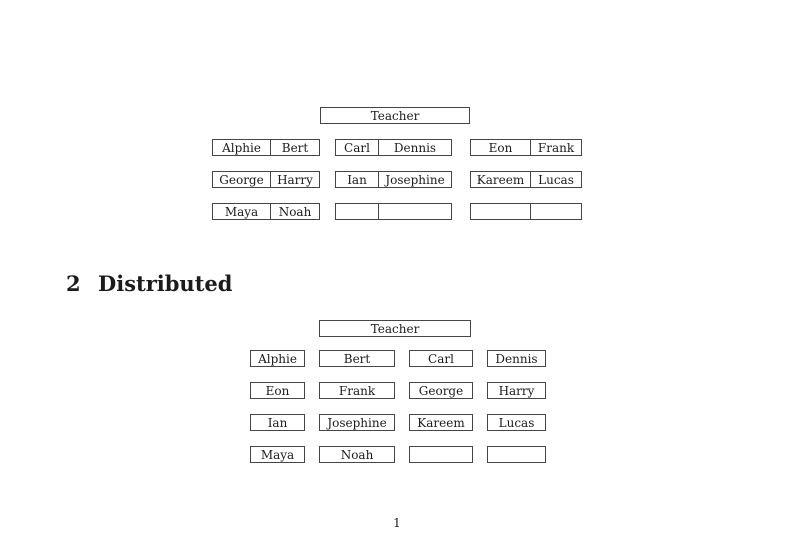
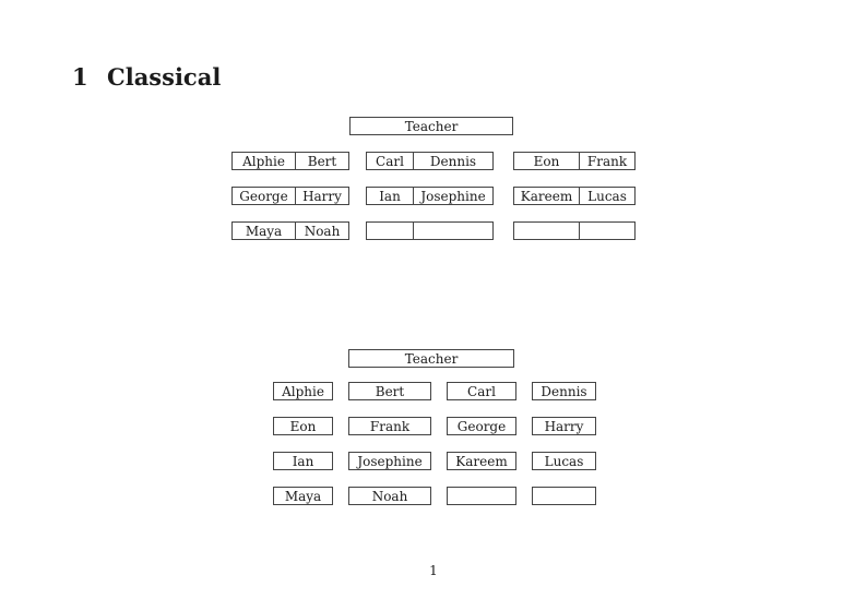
+ 1 Classical
  Teacher
  Alphie
  Bert
  Carl
  Dennis
  Eon
  Frank
  George
  Harry
  Ian
  Josephine
  Kareem
  Lucas
  Maya
  Noah
- 2 Distributed
  Teacher
  Alphie
  Bert
  Carl
  Dennis
  Eon
  Frank
  George
  Harry
  Ian
  Josephine
  Kareem
  Lucas
  Maya
  Noah
  1
